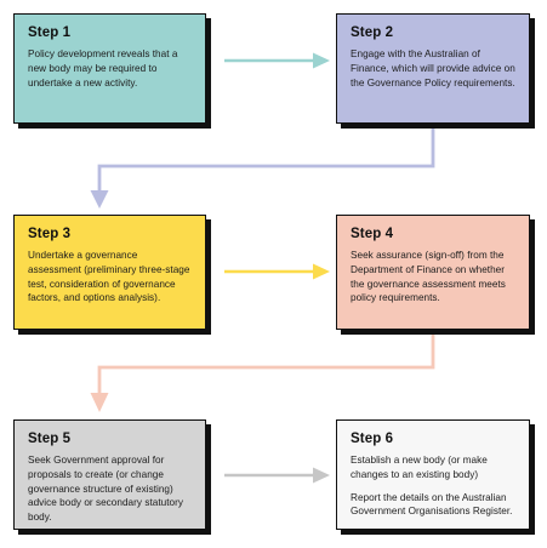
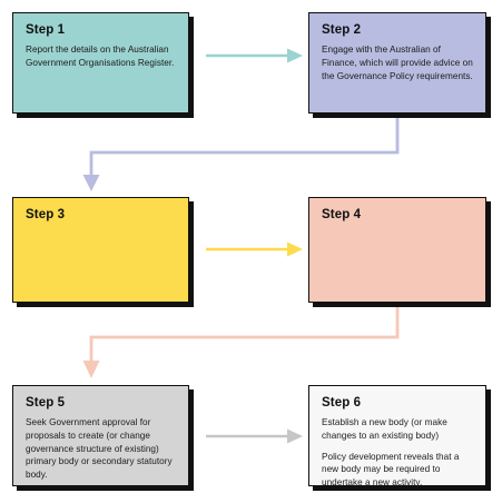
  Step 1
- Policy development reveals that a new body may be required to undertake a new activity.
+ Report the details on the Australian Government Organisations Register.
  Step 2
  Engage with the Australian of Finance, which will provide advice on the Governance Policy requirements.
  Step 3
- Undertake a governance assessment (preliminary three-stage test, consideration of governance factors, and options analysis).
  Step 4
- Seek assurance (sign-off) from the Department of Finance on whether the governance assessment meets policy requirements.
  Step 5
- Seek Government approval for proposals to create (or change governance structure of existing) advice body or secondary statutory body.
+ Seek Government approval for proposals to create (or change governance structure of existing) primary body or secondary statutory body.
  Step 6
  Establish a new body (or make changes to an existing body)
- Report the details on the Australian Government Organisations Register.
+ Policy development reveals that a new body may be required to undertake a new activity.
